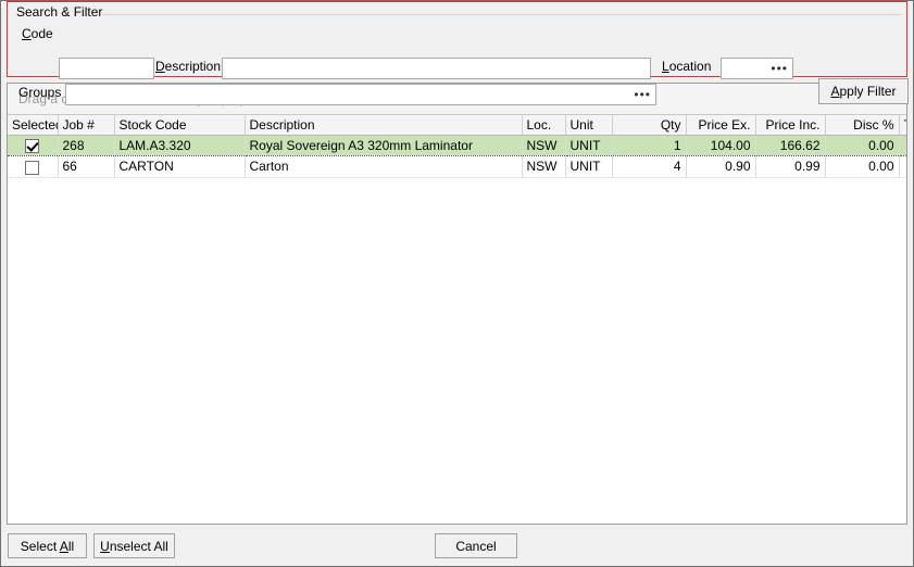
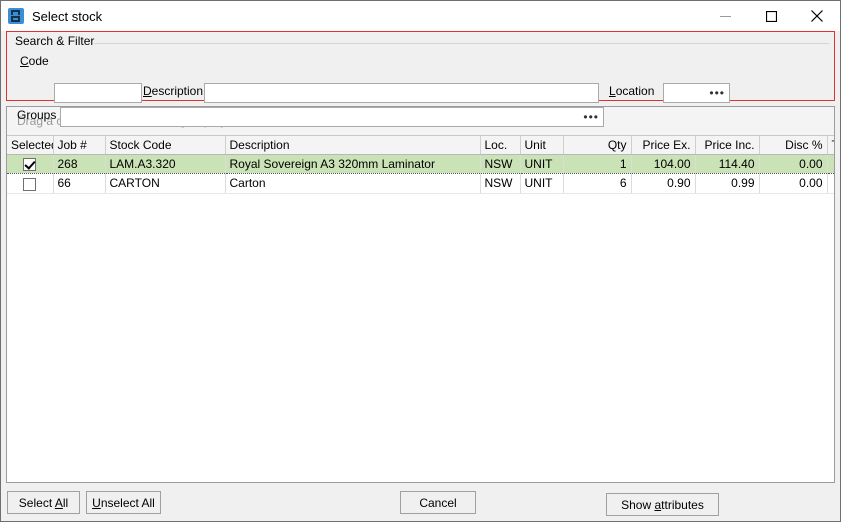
+ Select stock
  Search & Filter
  Code
  Description
  Location
  •••
  Groups
  •••
- Apply Filter
  Selecte	Job #	Stock Code	Description	Loc.	Unit	Qty	Price Ex.	Price Inc.	Disc %
- 	268	LAM.A3.320	Royal Sovereign A3 320mm Laminator	NSW	UNIT	1	104.00	166.62	0.00
+ 	268	LAM.A3.320	Royal Sovereign A3 320mm Laminator	NSW	UNIT	1	104.00	114.40	0.00
- 	66	CARTON	Carton	NSW	UNIT	4	0.90	0.99	0.00
+ 	66	CARTON	Carton	NSW	UNIT	6	0.90	0.99	0.00
  Select All
  Unselect All
  Cancel
+ Show attributes
